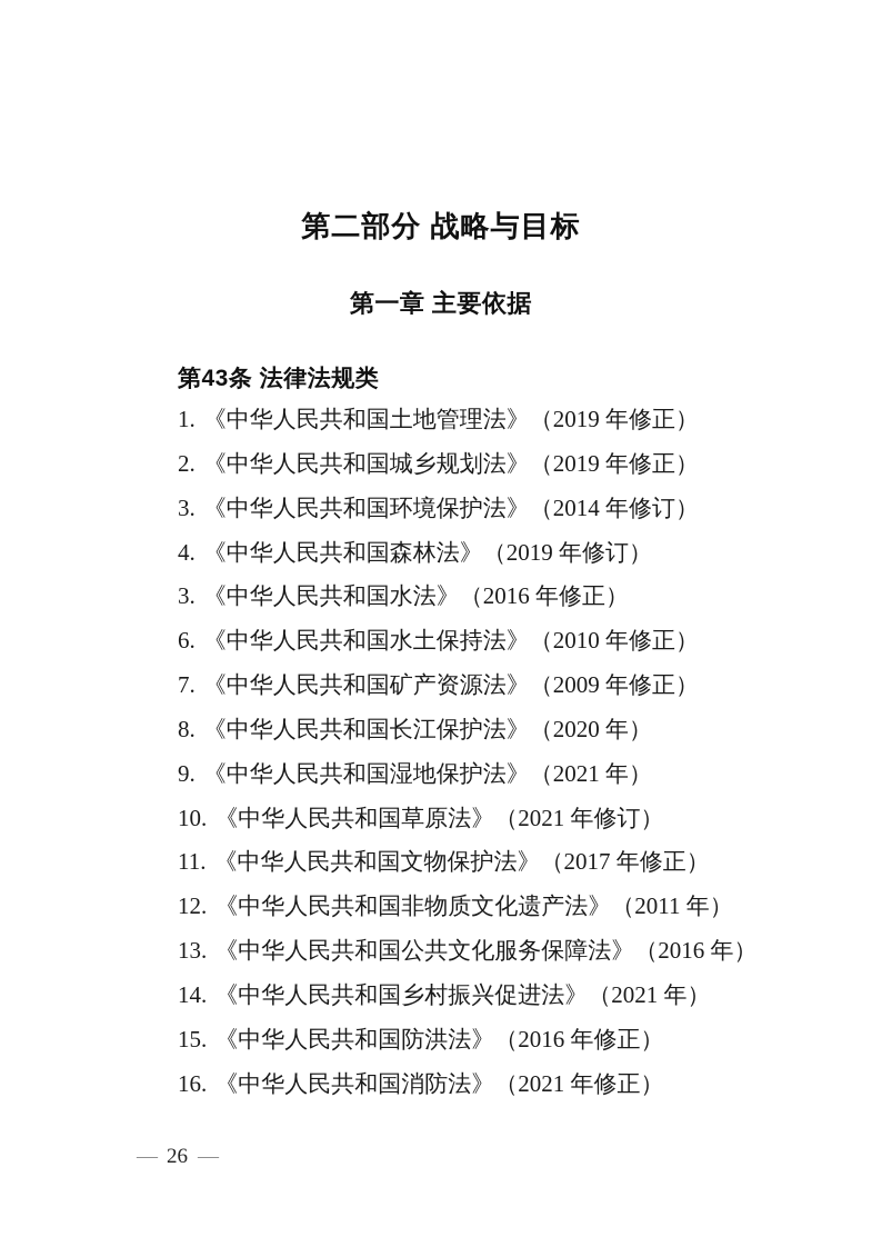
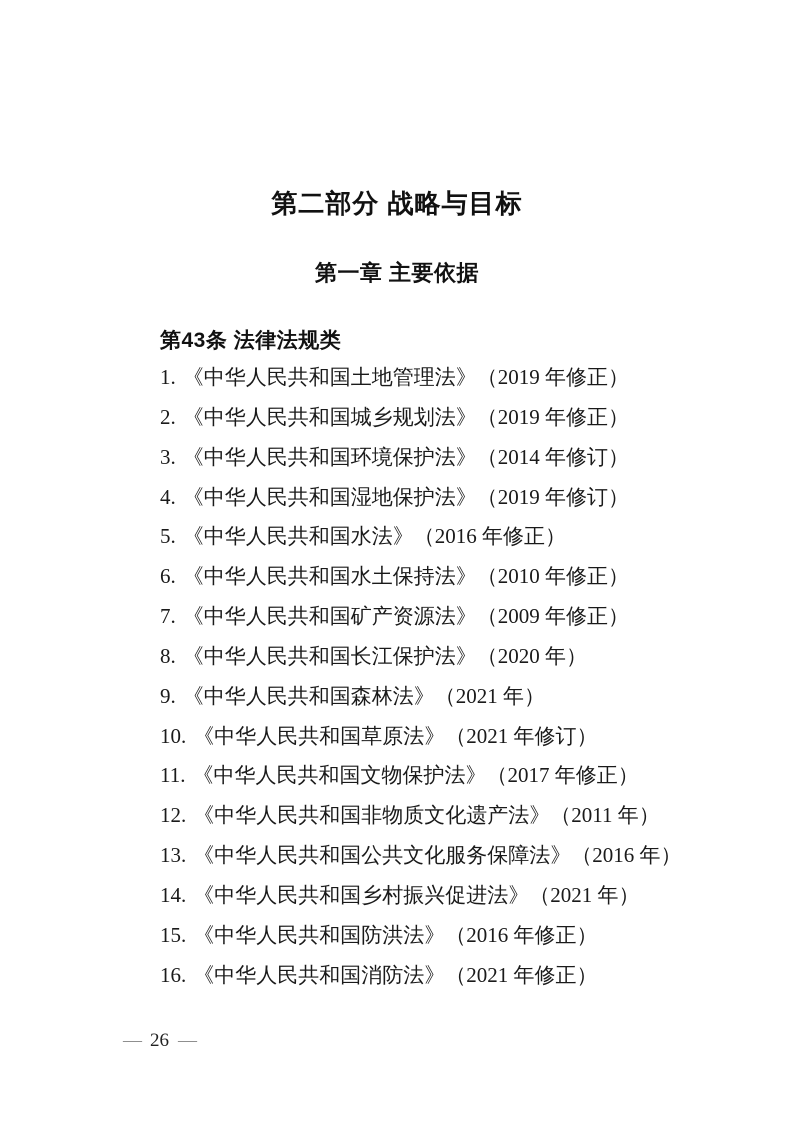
  第二部分 战略与目标
  第一章 主要依据
  第43条 法律法规类
  1. 《中华人民共和国土地管理法》（2019 年修正）
  2. 《中华人民共和国城乡规划法》（2019 年修正）
  3. 《中华人民共和国环境保护法》（2014 年修订）
- 4. 《中华人民共和国森林法》（2019 年修订）
+ 4. 《中华人民共和国湿地保护法》（2019 年修订）
- 3. 《中华人民共和国水法》（2016 年修正）
+ 5. 《中华人民共和国水法》（2016 年修正）
  6. 《中华人民共和国水土保持法》（2010 年修正）
  7. 《中华人民共和国矿产资源法》（2009 年修正）
  8. 《中华人民共和国长江保护法》（2020 年）
- 9. 《中华人民共和国湿地保护法》（2021 年）
+ 9. 《中华人民共和国森林法》（2021 年）
  10. 《中华人民共和国草原法》（2021 年修订）
  11. 《中华人民共和国文物保护法》（2017 年修正）
  12. 《中华人民共和国非物质文化遗产法》（2011 年）
  13. 《中华人民共和国公共文化服务保障法》（2016 年）
  14. 《中华人民共和国乡村振兴促进法》（2021 年）
  15. 《中华人民共和国防洪法》（2016 年修正）
  16. 《中华人民共和国消防法》（2021 年修正）
  — 26 —
